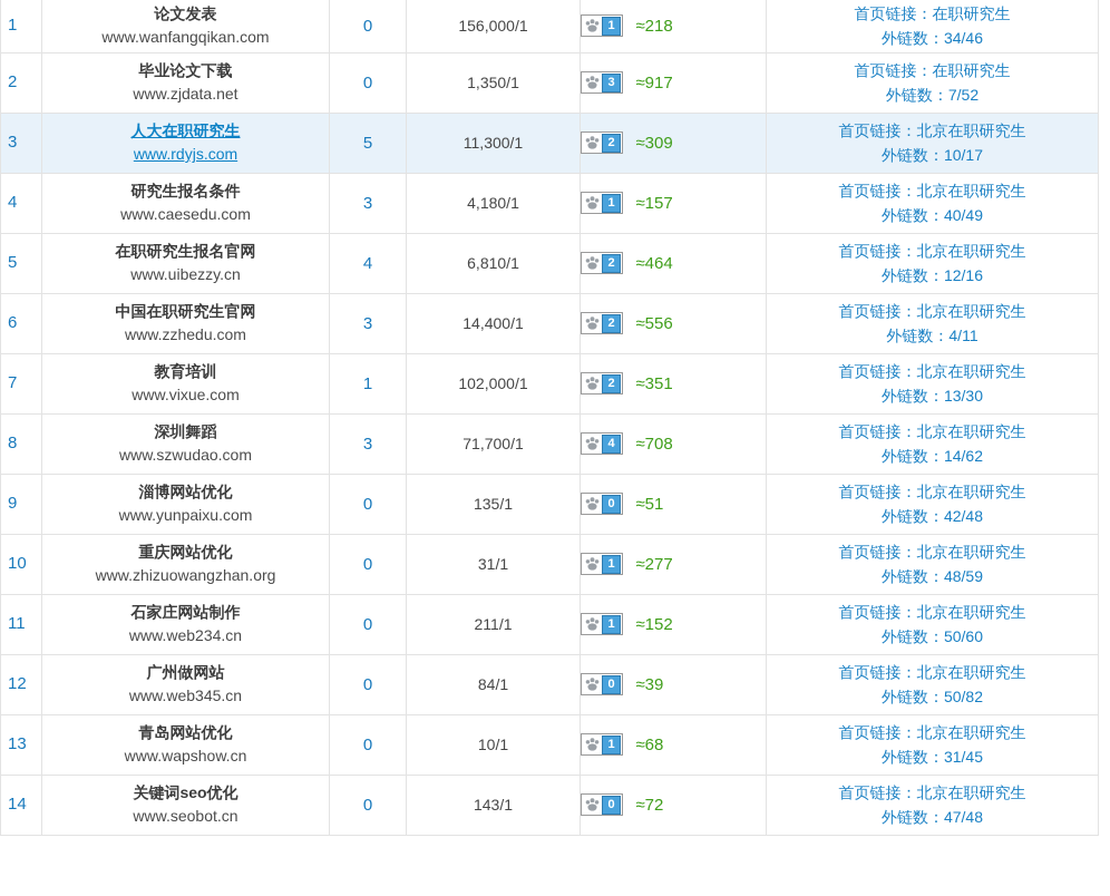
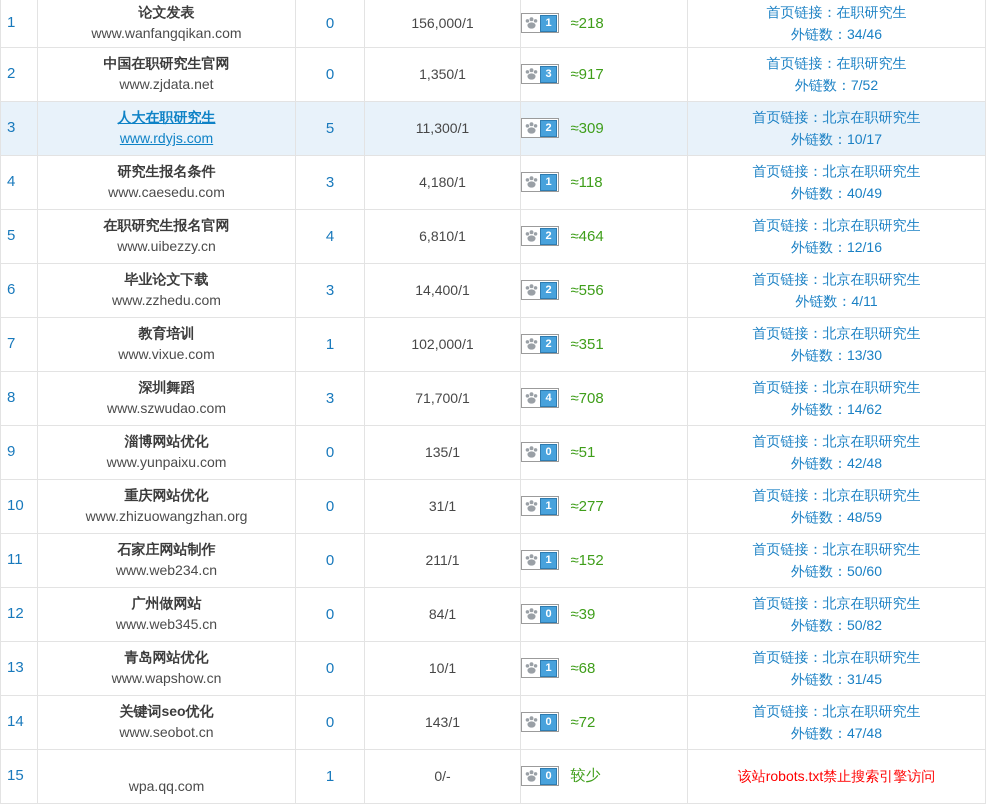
  1	论文发表 www.wanfangqikan.com	0	156,000/1	1 ≈218	首页链接：在职研究生 外链数：34/46
- 2	毕业论文下载 www.zjdata.net	0	1,350/1	3 ≈917	首页链接：在职研究生 外链数：7/52
+ 2	中国在职研究生官网 www.zjdata.net	0	1,350/1	3 ≈917	首页链接：在职研究生 外链数：7/52
  3	人大在职研究生 www.rdyjs.com	5	11,300/1	2 ≈309	首页链接：北京在职研究生 外链数：10/17
- 4	研究生报名条件 www.caesedu.com	3	4,180/1	1 ≈157	首页链接：北京在职研究生 外链数：40/49
+ 4	研究生报名条件 www.caesedu.com	3	4,180/1	1 ≈118	首页链接：北京在职研究生 外链数：40/49
  5	在职研究生报名官网 www.uibezzy.cn	4	6,810/1	2 ≈464	首页链接：北京在职研究生 外链数：12/16
- 6	中国在职研究生官网 www.zzhedu.com	3	14,400/1	2 ≈556	首页链接：北京在职研究生 外链数：4/11
+ 6	毕业论文下载 www.zzhedu.com	3	14,400/1	2 ≈556	首页链接：北京在职研究生 外链数：4/11
  7	教育培训 www.vixue.com	1	102,000/1	2 ≈351	首页链接：北京在职研究生 外链数：13/30
  8	深圳舞蹈 www.szwudao.com	3	71,700/1	4 ≈708	首页链接：北京在职研究生 外链数：14/62
  9	淄博网站优化 www.yunpaixu.com	0	135/1	0 ≈51	首页链接：北京在职研究生 外链数：42/48
  10	重庆网站优化 www.zhizuowangzhan.org	0	31/1	1 ≈277	首页链接：北京在职研究生 外链数：48/59
  11	石家庄网站制作 www.web234.cn	0	211/1	1 ≈152	首页链接：北京在职研究生 外链数：50/60
  12	广州做网站 www.web345.cn	0	84/1	0 ≈39	首页链接：北京在职研究生 外链数：50/82
  13	青岛网站优化 www.wapshow.cn	0	10/1	1 ≈68	首页链接：北京在职研究生 外链数：31/45
  14	关键词seo优化 www.seobot.cn	0	143/1	0 ≈72	首页链接：北京在职研究生 外链数：47/48
+ 15	wpa.qq.com	1	0/-	0 较少	该站robots.txt禁止搜索引擎访问
